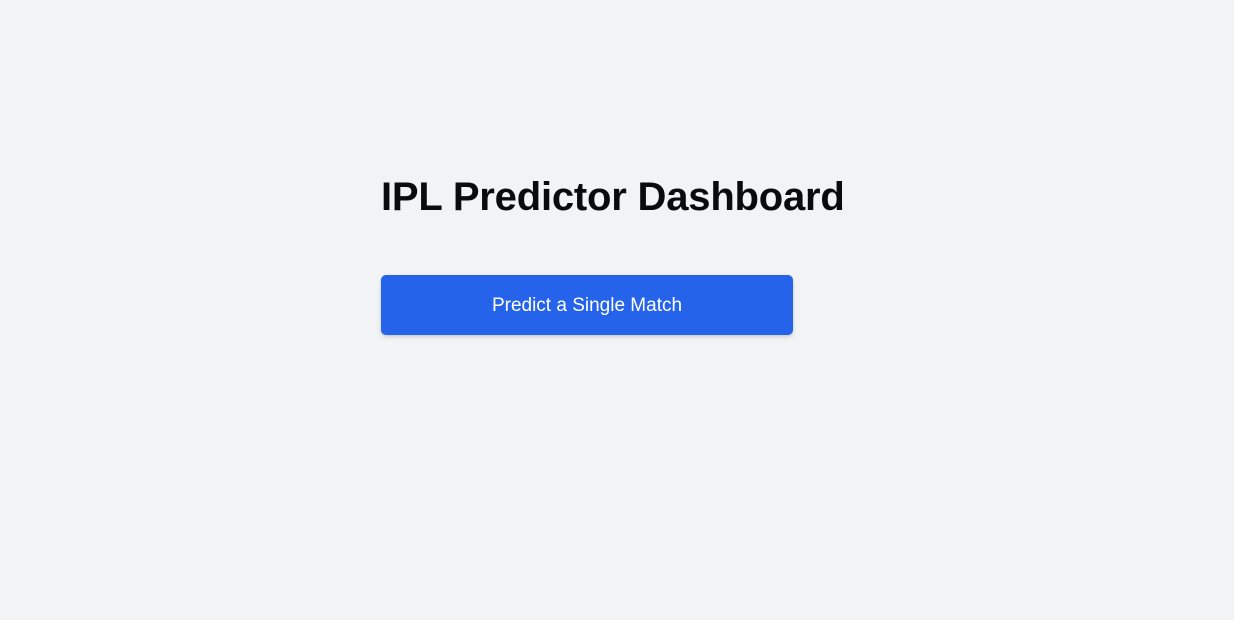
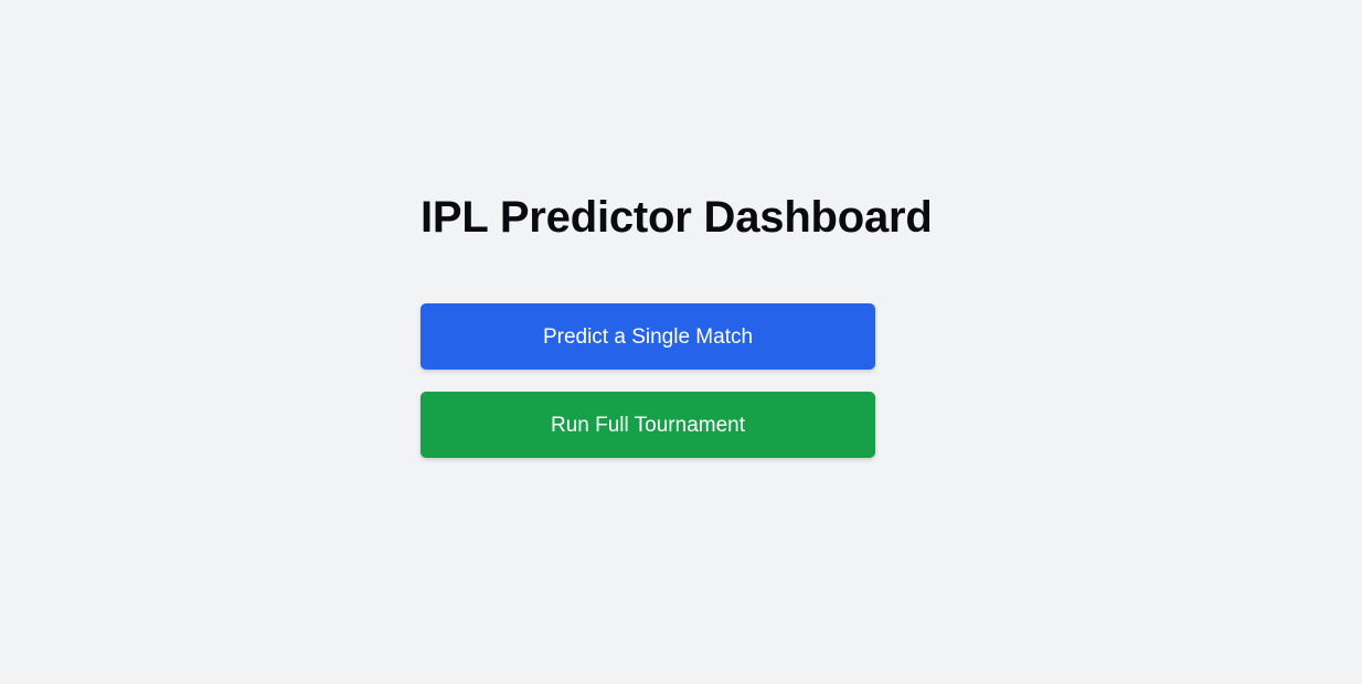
  IPL Predictor Dashboard
  Predict a Single Match
+ Run Full Tournament
